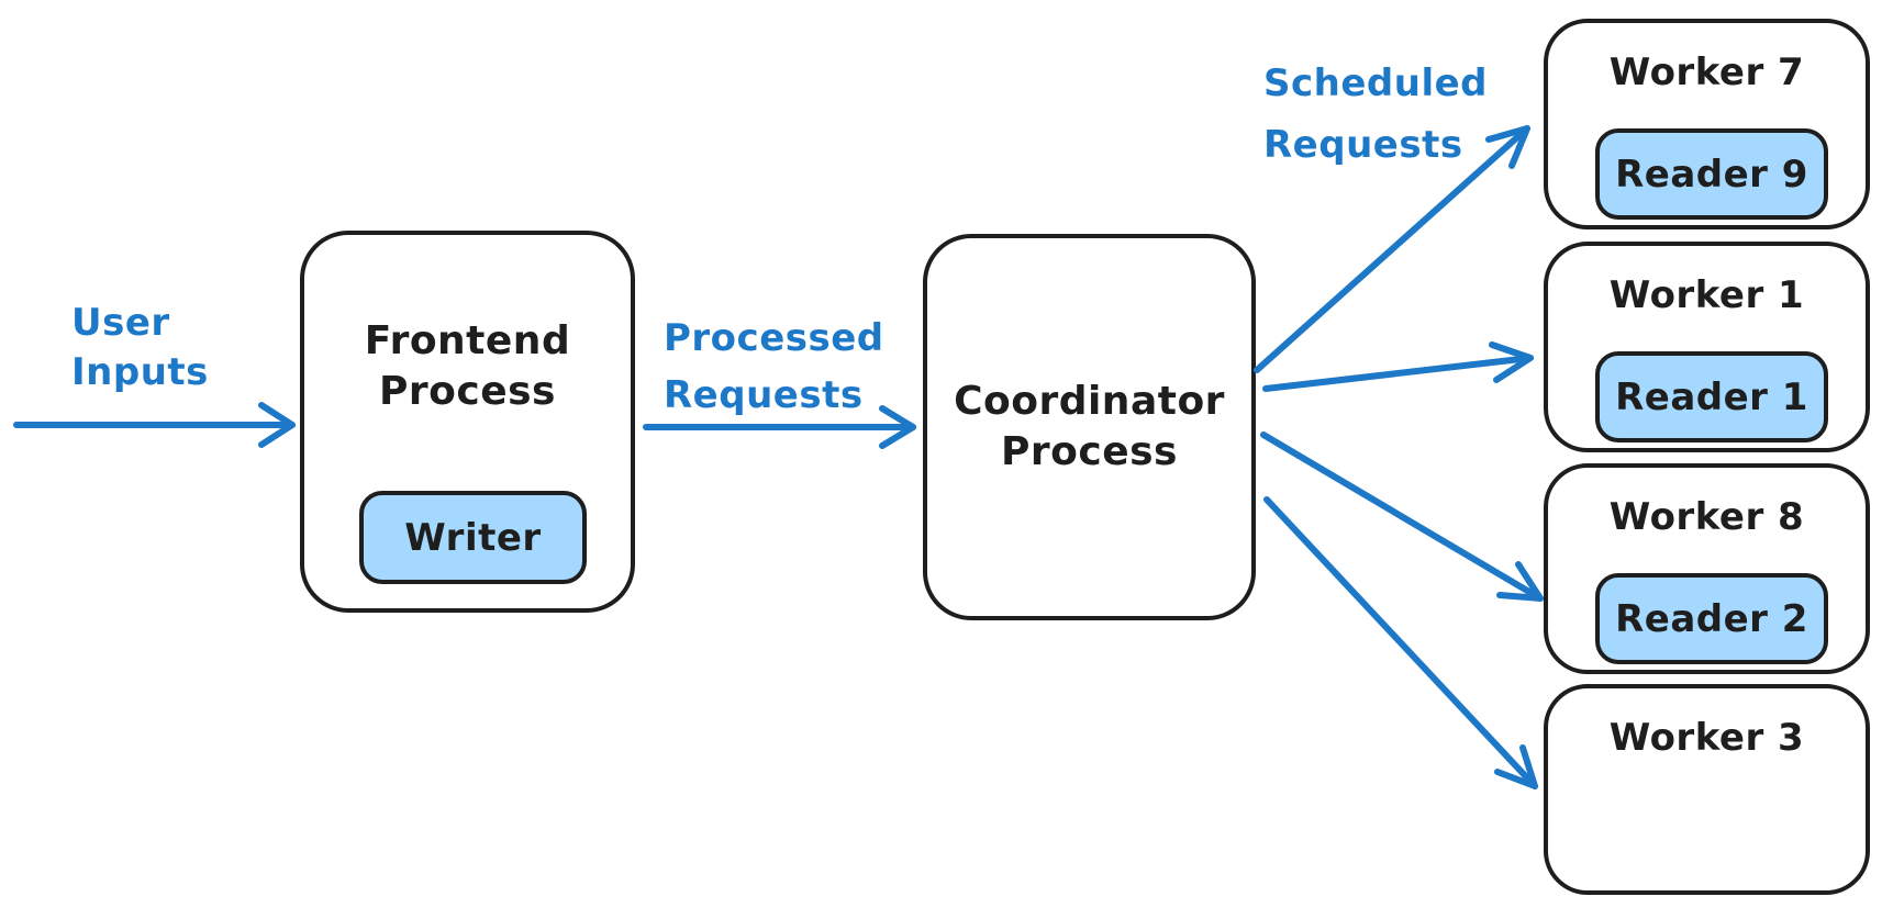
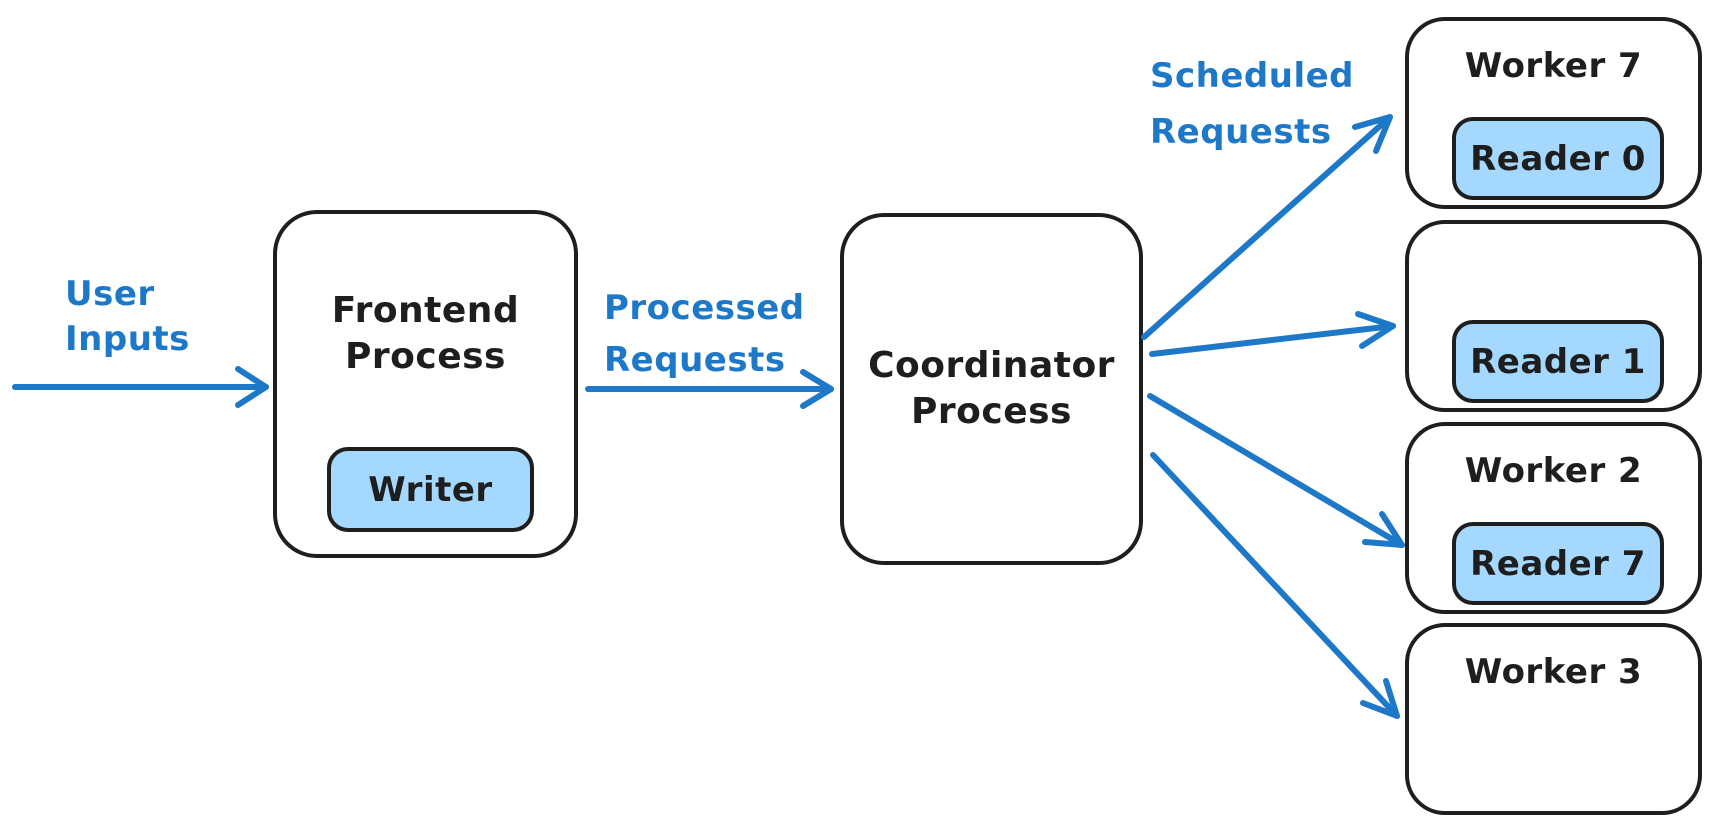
  User
  Inputs
  Processed
  Requests
  Scheduled
  Requests
  Frontend
  Process
  Writer
  Coordinator
  Process
  Worker 7
- Reader 9
+ Reader 0
- Worker 1
  Reader 1
- Worker 8
+ Worker 2
- Reader 2
+ Reader 7
  Worker 3
